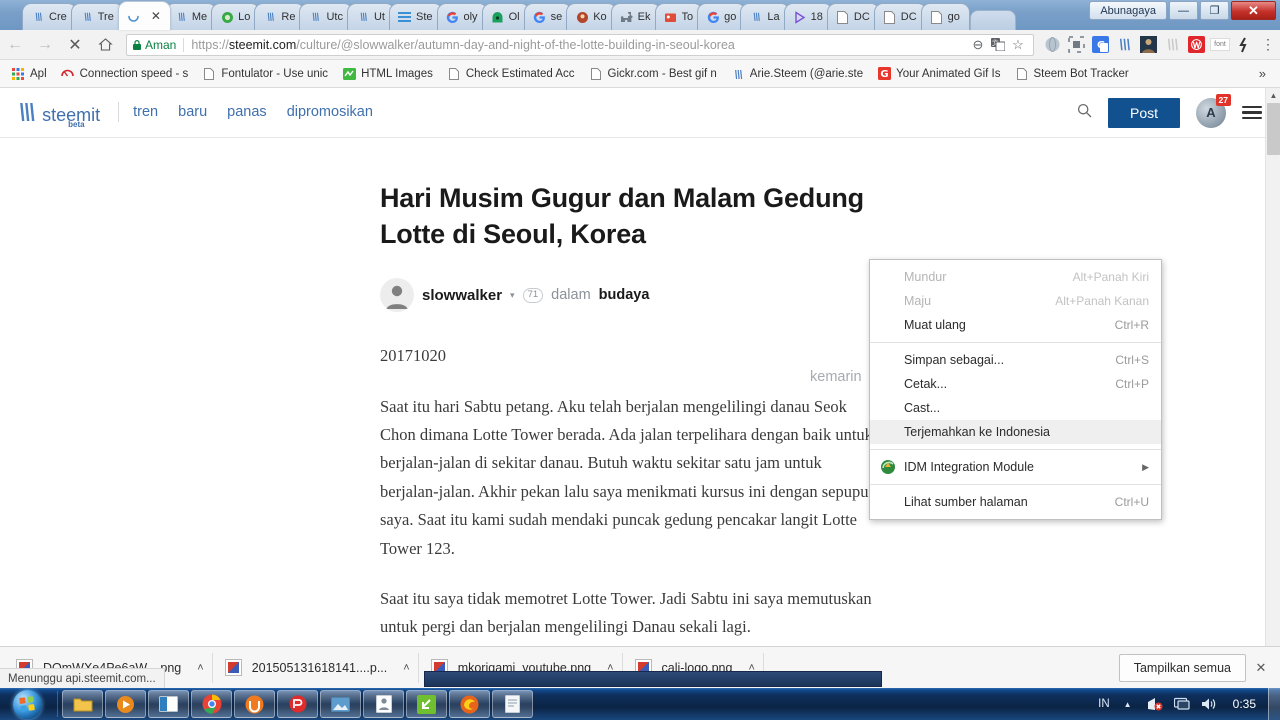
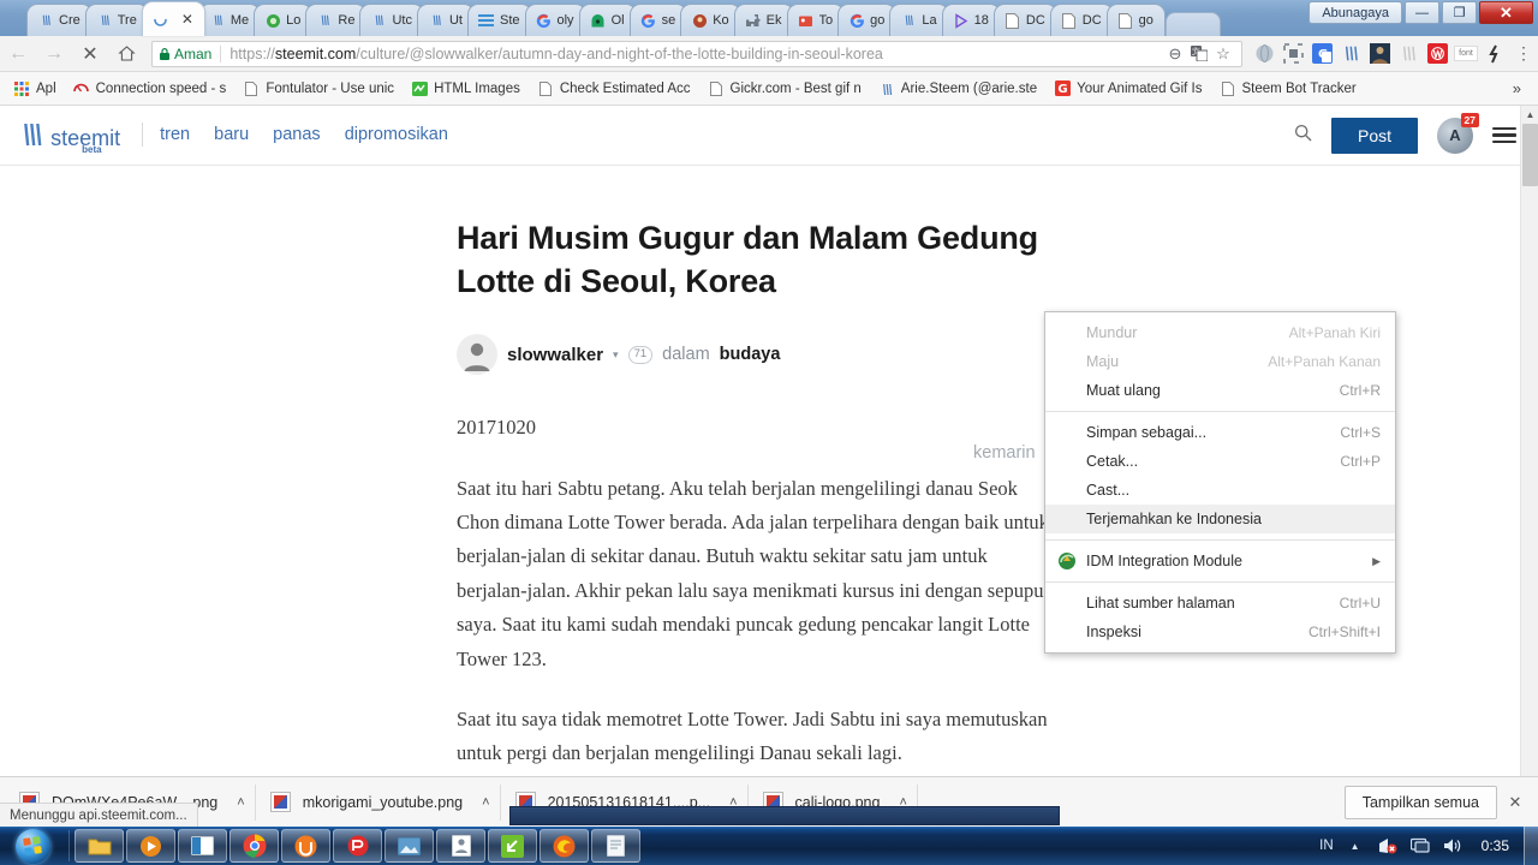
  Cre
  Tre
  ✕
  Me
  Lo
  Re
  Utc
  Ut
  Ste
  oly
  Ol
  se
  Ko
  Ek
  To
  go
  La
  18
  DC
  DC
  go
  Abunagaya
  —
  ❐
  ✕
  ←
  →
  ✕
  Aman
  https://steemit.com/culture/@slowwalker/autumn-day-and-night-of-the-lotte-building-in-seoul-korea
  ⊖
  ☆
  Ⓦ
  ⋮
  Apl
  Connection speed - s
  Fontulator - Use unic
  HTML Images
  Check Estimated Acc
  Gickr.com - Best gif n
  Arie.Steem (@arie.ste
  G
  Your Animated Gif Is
  Steem Bot Tracker
  »
  steemit
  beta
  tren
  baru
  panas
  dipromosikan
  Post
  A
  27
  Hari Musim Gugur dan Malam Gedung Lotte di Seoul, Korea
  slowwalker
  ▾
  71
  dalam
  budaya
  20171020
  Saat itu hari Sabtu petang. Aku telah berjalan mengelilingi danau Seok Chon dimana Lotte Tower berada. Ada jalan terpelihara dengan baik untu berjalan-jalan di sekitar danau. Butuh waktu sekitar satu jam untuk berjalan-jalan. Akhir pekan lalu saya menikmati kursus ini dengan sepupu saya. Saat itu kami sudah mendaki puncak gedung pencakar langit Lotte Tower 123.
  Saat itu saya tidak memotret Lotte Tower. Jadi Sabtu ini saya memutuskan untuk pergi dan berjalan mengelilingi Danau sekali lagi.
  kemarin
  ▲
  Mundur
  Alt+Panah Kiri
  Maju
  Alt+Panah Kanan
  Muat ulang
  Ctrl+R
  Simpan sebagai...
  Ctrl+S
  Cetak...
  Ctrl+P
  Cast...
  Terjemahkan ke Indonesia
  IDM Integration Module
  ▶
  Lihat sumber halaman
  Ctrl+U
+ Inspeksi
+ Ctrl+Shift+I
  Menunggu api.steemit.com...
  ˄
- 201505131618141....p...
+ mkorigami_youtube.png
  ˄
- mkorigami_youtube.png
+ 201505131618141....p...
  ˄
  cali-logo.png
  ˄
  Tampilkan semua
  ✕
  IN
  ▲
  0:35
